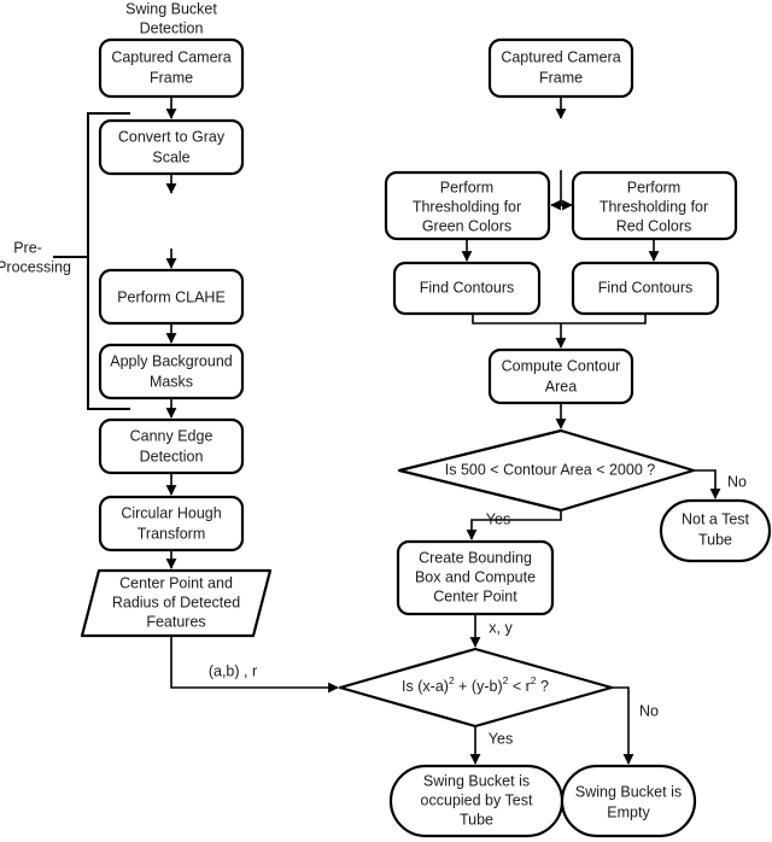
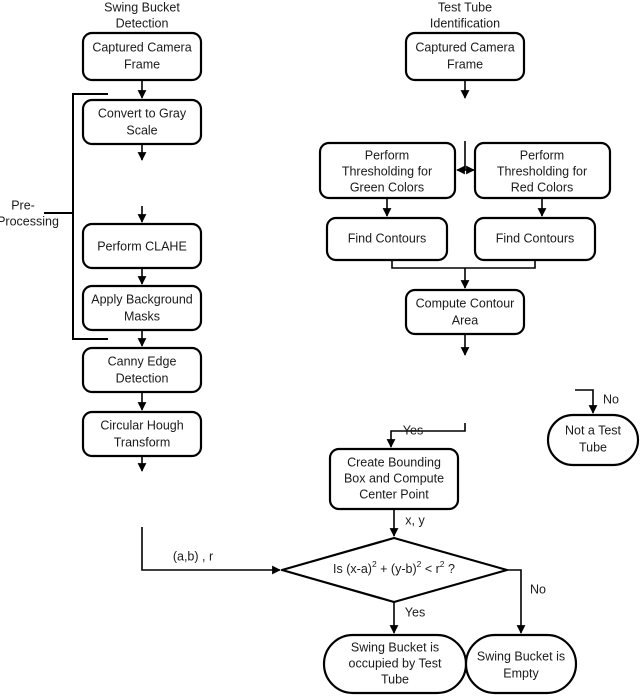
  Swing Bucket
  Detection
+ Test Tube
+ Identification
  Captured Camera
  Frame
  Convert to Gray
  Scale
  Perform CLAHE
  Apply Background
  Masks
  Canny Edge
  Detection
  Circular Hough
  Transform
- Center Point and
- Radius of Detected
- Features
  Pre-
  Processing
  (a,b) , r
  Captured Camera
  Frame
  Perform
  Thresholding for
  Green Colors
  Perform
  Thresholding for
  Red Colors
  Find Contours
  Find Contours
  Compute Contour
  Area
- Is 500 < Contour Area < 2000 ?
  No
  Not a Test
  Tube
  Yes
  Create Bounding
  Box and Compute
  Center Point
  x, y
  Is (x-a)2 + (y-b)2 < r2 ?
  No
  Yes
  Swing Bucket is
  occupied by Test
  Tube
  Swing Bucket is
  Empty
